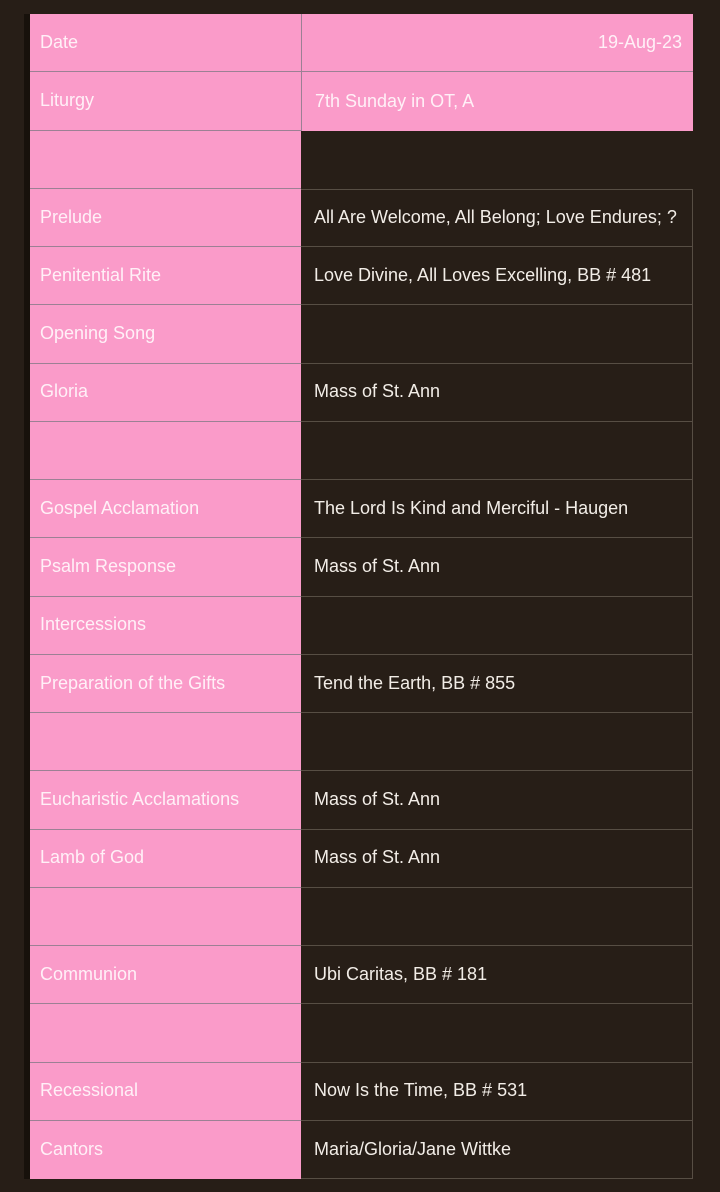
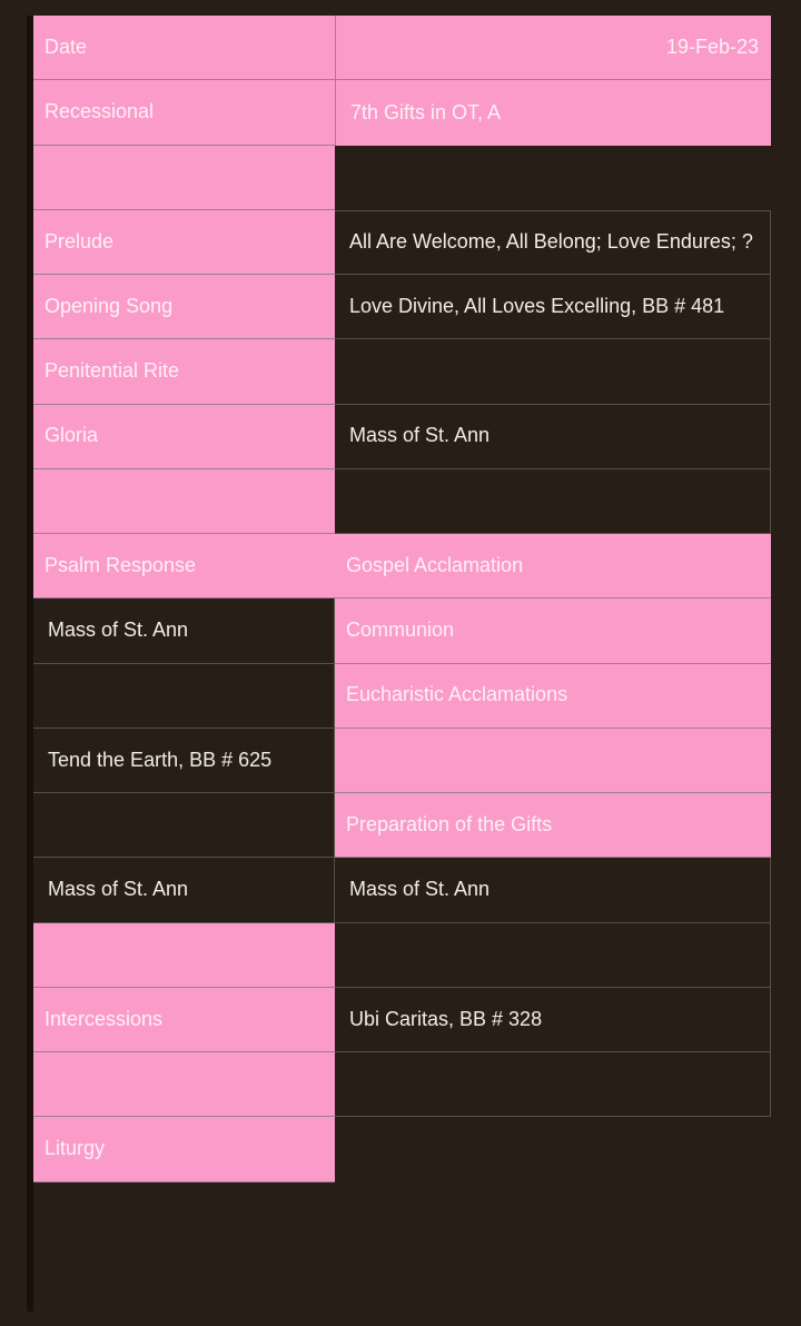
  Date
- 19-Aug-23
+ 19-Feb-23
- Liturgy
+ Recessional
- 7th Sunday in OT, A
+ 7th Gifts in OT, A
  Prelude
  All Are Welcome, All Belong; Love Endures; ?
- Penitential Rite
+ Opening Song
  Love Divine, All Loves Excelling, BB # 481
- Opening Song
+ Penitential Rite
  Gloria
  Mass of St. Ann
- Gospel Acclamation
+ Psalm Response
- The Lord Is Kind and Merciful - Haugen
- Psalm Response
+ Gospel Acclamation
  Mass of St. Ann
- Intercessions
+ Communion
- Preparation of the Gifts
+ Eucharistic Acclamations
- Tend the Earth, BB # 855
+ Tend the Earth, BB # 625
- Eucharistic Acclamations
+ Preparation of the Gifts
  Mass of St. Ann
- Lamb of God
  Mass of St. Ann
- Communion
+ Intercessions
- Ubi Caritas, BB # 181
+ Ubi Caritas, BB # 328
- Recessional
+ Liturgy
- Now Is the Time, BB # 531
- Cantors
- Maria/Gloria/Jane Wittke
